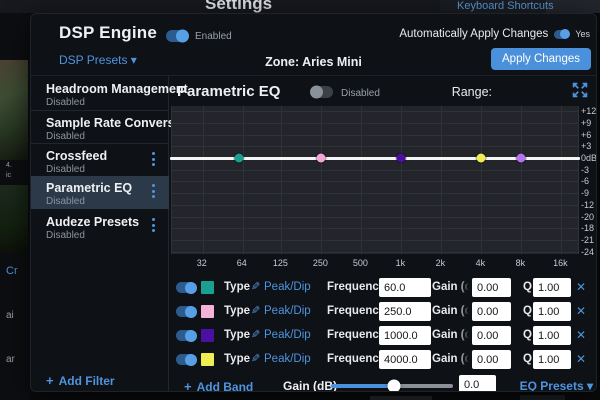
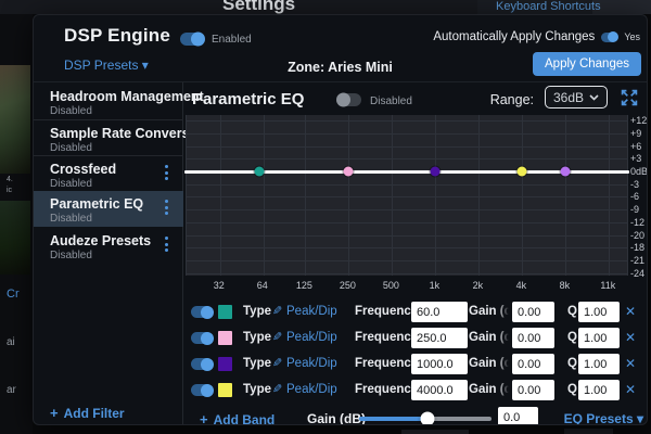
  Settings
  Keyboard Shortcuts
  Cr
  ai
  ar
  DSP Engine
  Enabled
  Automatically Apply Changes
  Yes
  DSP Presets ▾
  Zone: Aries Mini
  Apply Changes
  Headroom Management
  Disabled
  Sample Rate Conver
  Disabled
  Crossfeed
  Disabled
  Parametric EQ
  Disabled
  Audeze Presets
  Disabled
  + Add Filter
  Parametric EQ
  Disabled
  Range:
+ 36dB
  +12
  +9
  +6
  +3
  0dB
  -3
  -6
  -9
  -12
  -20
  -18
  -21
  -24
  32
  64
  125
  250
  500
  1k
  2k
  4k
  8k
- 16k
+ 11k
  Type
  Peak/Dip
  Frequenc
  60.0
  Gain (d
  0.00
  Q
  1.00
  ✕
  Type
  Peak/Dip
  Frequenc
  250.0
  Gain (d
  0.00
  Q
  1.00
  ✕
  Type
  Peak/Dip
  Frequenc
  1000.0
  Gain (d
  0.00
  Q
  1.00
  ✕
  Type
  Peak/Dip
  Frequenc
  4000.0
  Gain (d
  0.00
  Q
  1.00
  ✕
  + Add Band
  Gain (dB
  0.0
  EQ Presets ▾
